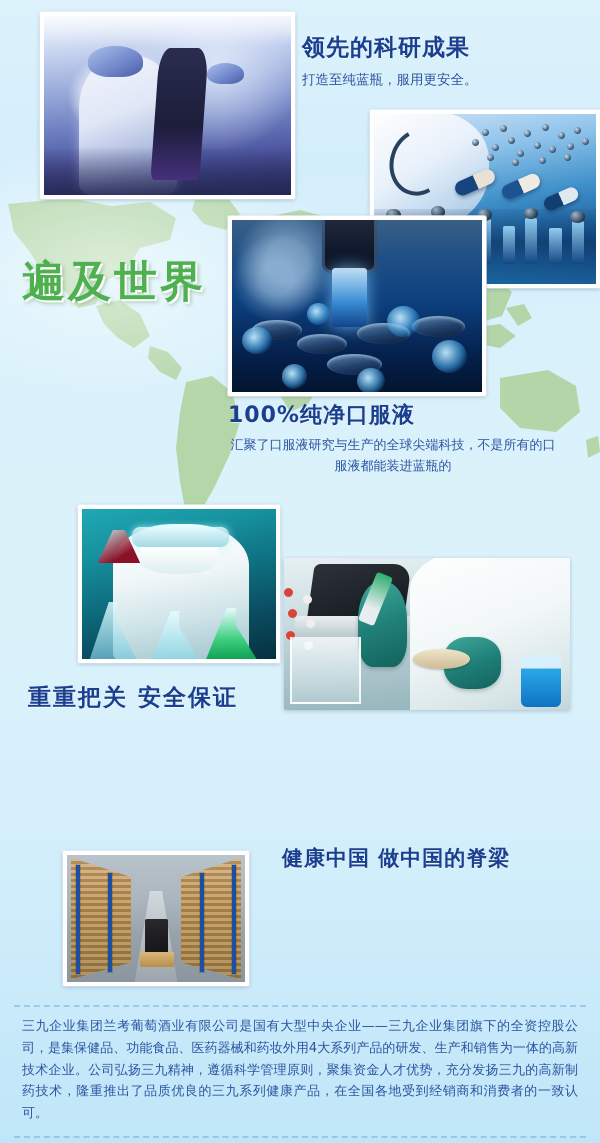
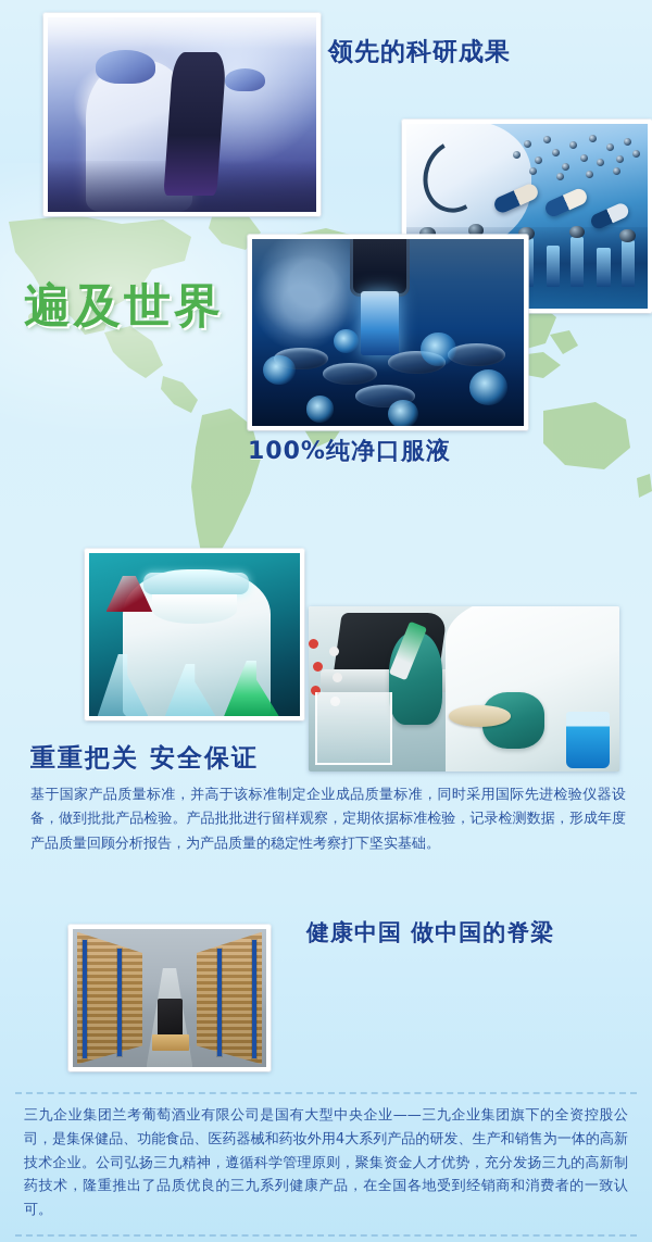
  领先的科研成果
- 打造至纯蓝瓶，服用更安全。
  遍及世界
  100%纯净口服液
- 汇聚了口服液研究与生产的全球尖端科技，不是所有的口服液都能装进蓝瓶的
  重重把关 安全保证
+ 基于国家产品质量标准，并高于该标准制定企业成品质量标准，同时采用国际先进检验仪器设备，做到批批产品检验。产品批批进行留样观察，定期依据标准检验，记录检测数据，形成年度产品质量回顾分析报告，为产品质量的稳定性考察打下坚实基础。
  健康中国 做中国的脊梁
  三九企业集团兰考葡萄酒业有限公司是国有大型中央企业——三九企业集团旗下的全资控股公司，是集保健品、功能食品、医药器械和药妆外用4大系列产品的研发、生产和销售为一体的高新技术企业。公司弘扬三九精神，遵循科学管理原则，聚集资金人才优势，充分发扬三九的高新制药技术，隆重推出了品质优良的三九系列健康产品，在全国各地受到经销商和消费者的一致认可。
